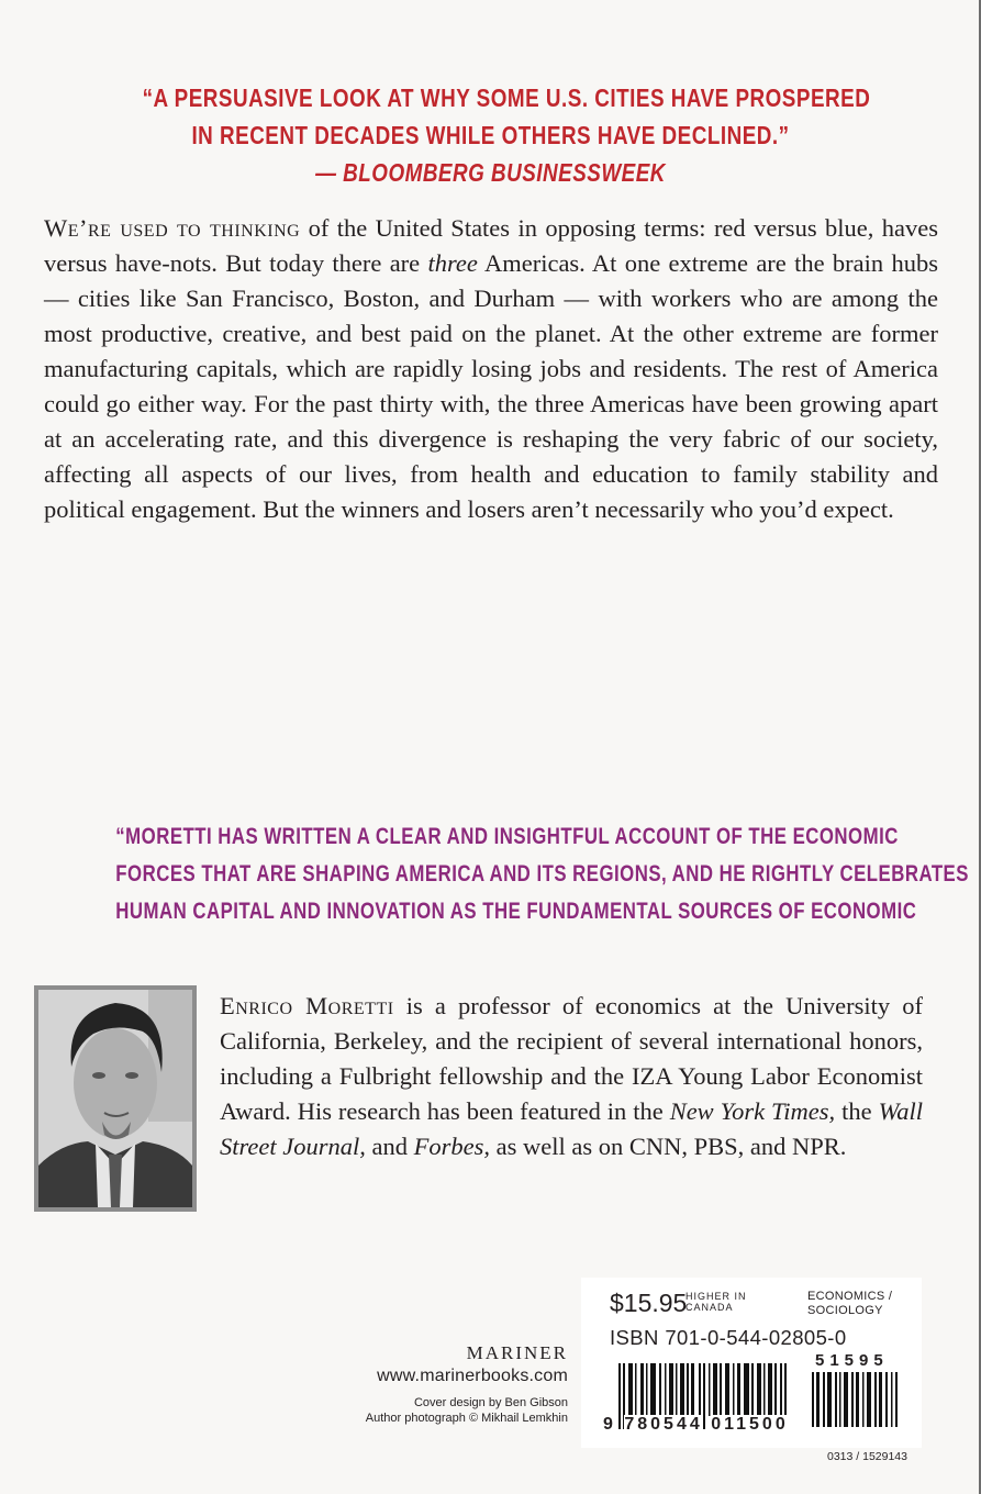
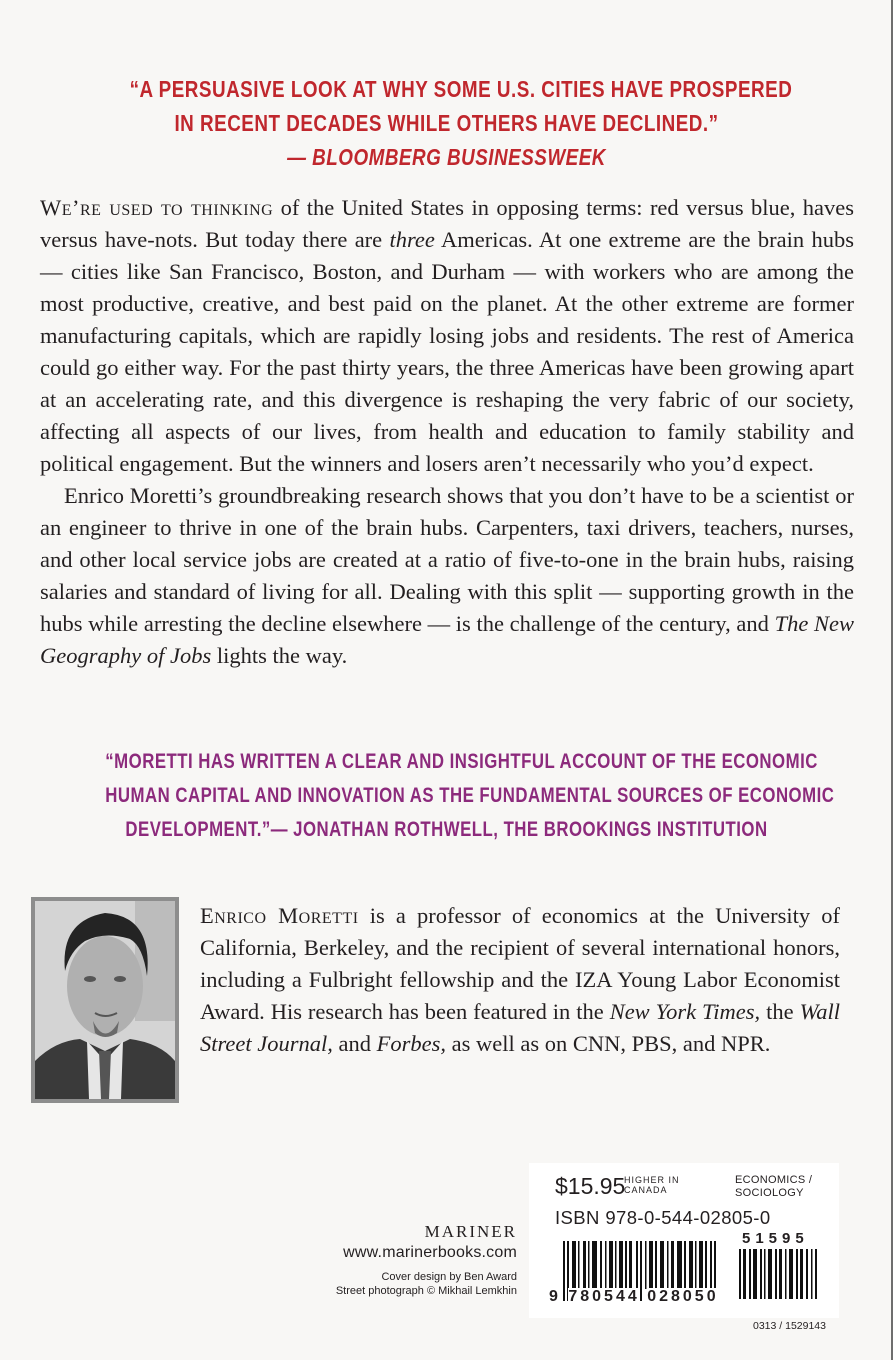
  “A PERSUASIVE LOOK AT WHY SOME U.S. CITIES HAVE PROSPERED
  IN RECENT DECADES WHILE OTHERS HAVE DECLINED.”
  — BLOOMBERG BUSINESSWEEK
- We’re used to thinking of the United States in opposing terms: red versus blue, haves versus have-nots. But today there are three Americas. At one extreme are the brain hubs — cities like San Francisco, Boston, and Durham — with workers who are among the most productive, creative, and best paid on the planet. At the other extreme are former manufacturing capitals, which are rapidly losing jobs and residents. The rest of America could go either way. For the past thirty with, the three Americas have been growing apart at an accelerating rate, and this divergence is reshaping the very fabric of our society, affecting all aspects of our lives, from health and education to family stability and political engagement. But the winners and losers aren’t necessarily who you’d expect.
+ We’re used to thinking of the United States in opposing terms: red versus blue, haves versus have-nots. But today there are three Americas. At one extreme are the brain hubs — cities like San Francisco, Boston, and Durham — with workers who are among the most productive, creative, and best paid on the planet. At the other extreme are former manufacturing capitals, which are rapidly losing jobs and residents. The rest of America could go either way. For the past thirty years, the three Americas have been growing apart at an accelerating rate, and this divergence is reshaping the very fabric of our society, affecting all aspects of our lives, from health and education to family stability and political engagement. But the winners and losers aren’t necessarily who you’d expect.
+ Enrico Moretti’s groundbreaking research shows that you don’t have to be a scientist or an engineer to thrive in one of the brain hubs. Carpenters, taxi drivers, teachers, nurses, and other local service jobs are created at a ratio of five-to-one in the brain hubs, raising salaries and standard of living for all. Dealing with this split — supporting growth in the hubs while arresting the decline elsewhere — is the challenge of the century, and The New Geography of Jobs lights the way.
  “MORETTI HAS WRITTEN A CLEAR AND INSIGHTFUL ACCOUNT OF THE ECONOMIC
- FORCES THAT ARE SHAPING AMERICA AND ITS REGIONS, AND HE RIGHTLY CELEBRATES
  HUMAN CAPITAL AND INNOVATION AS THE FUNDAMENTAL SOURCES OF ECONOMIC
+ DEVELOPMENT.”— JONATHAN ROTHWELL, THE BROOKINGS INSTITUTION
  Enrico Moretti is a professor of economics at the University of California, Berkeley, and the recipient of several international honors, including a Fulbright fellowship and the IZA Young Labor Economist Award. His research has been featured in the New York Times, the Wall Street Journal, and Forbes, as well as on CNN, PBS, and NPR.
  MARINER
  www.marinerbooks.com
- Cover design by Ben Gibson
+ Cover design by Ben Award
- Author photograph © Mikhail Lemkhin
+ Street photograph © Mikhail Lemkhin
  $15.95
  HIGHER IN
  CANADA
  ECONOMICS /
  SOCIOLOGY
- ISBN 701-0-544-02805-0
+ ISBN 978-0-544-02805-0
  51595
- 9 780544 011500
+ 9 780544 028050
  0313 / 1529143
